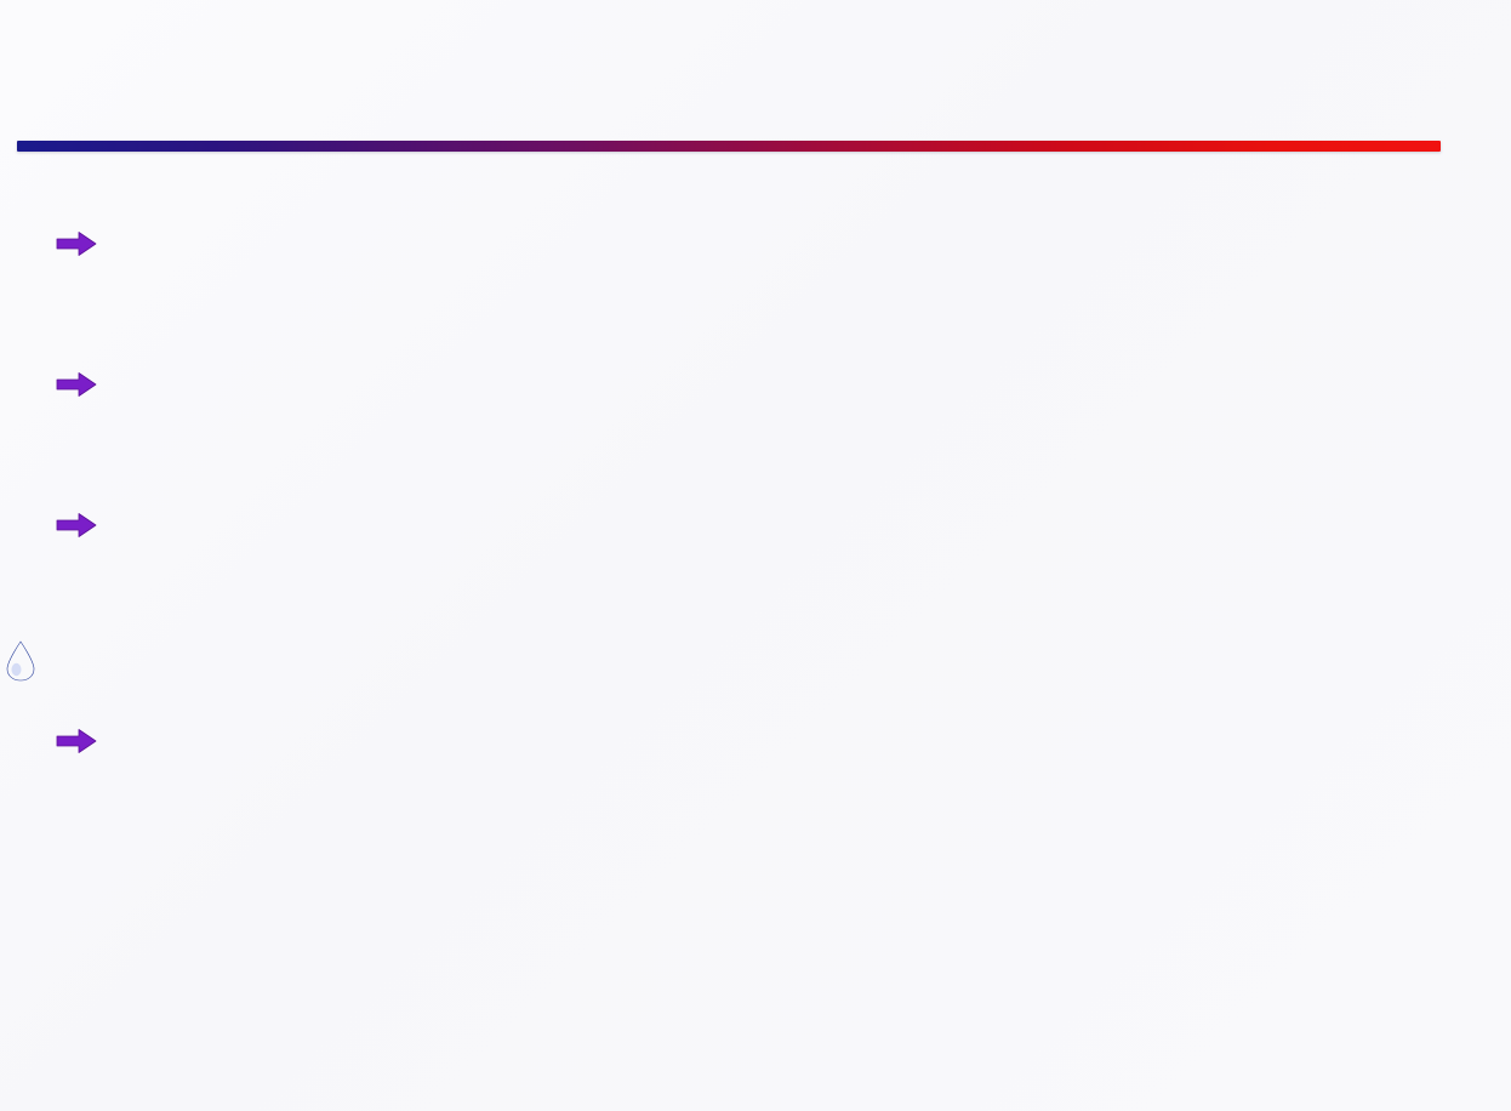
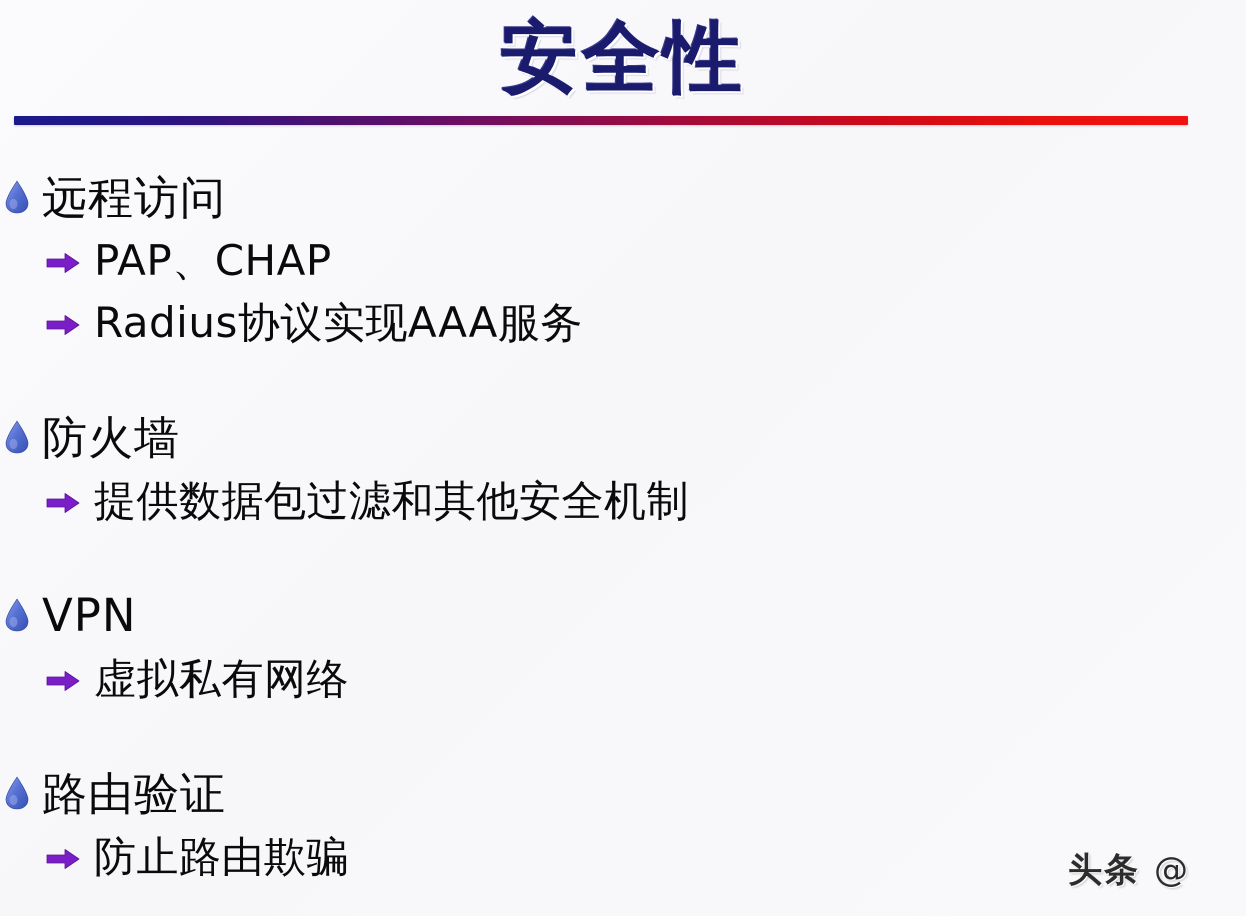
+ 安全性
+ 远程访问
+ PAP、CHAP
+ Radius协议实现AAA服务
+ 防火墙
+ 提供数据包过滤和其他安全机制
+ VPN
+ 虚拟私有网络
+ 路由验证
+ 防止路由欺骗
+ 头条 @
